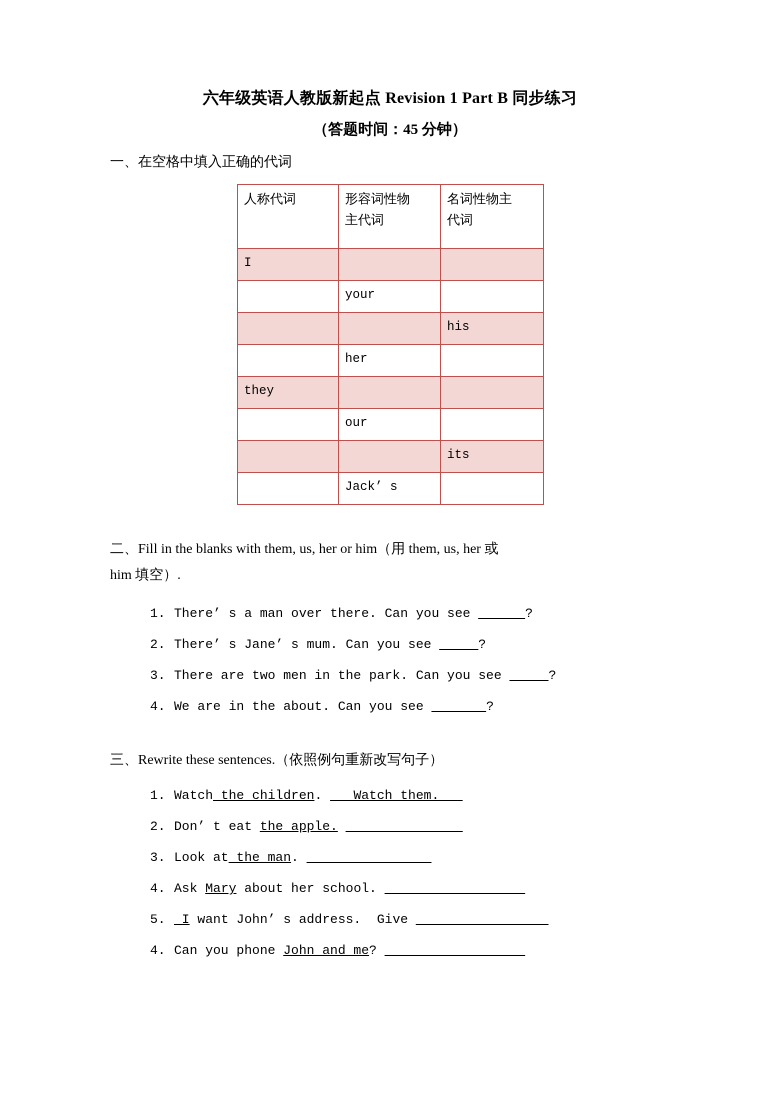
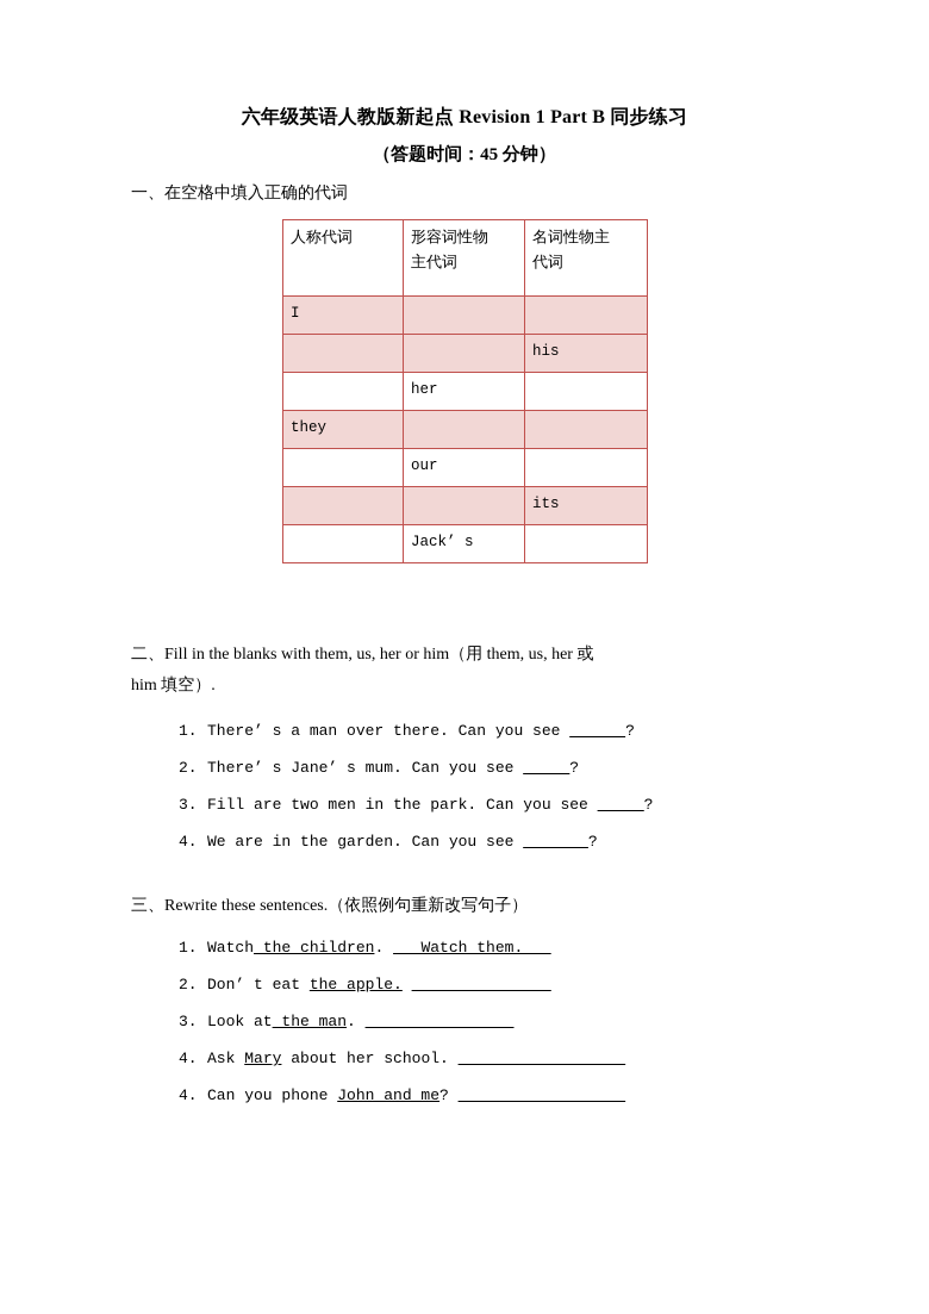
  六年级英语人教版新起点 Revision 1 Part B 同步练习
  （答题时间：45 分钟）
  一、在空格中填入正确的代词
  人称代词	形容词性物 主代词	名词性物主 代词
  I
- 	your
  		his
  	her
  they
  	our
  		its
  	Jack’ s
  二、Fill in the blanks with them, us, her or him（用 them, us, her 或
  him 填空）.
  1. There’ s a man over there. Can you see ______?
  2. There’ s Jane’ s mum. Can you see _____?
- 3. There are two men in the park. Can you see _____?
+ 3. Fill are two men in the park. Can you see _____?
- 4. We are in the about. Can you see _______?
+ 4. We are in the garden. Can you see _______?
  三、Rewrite these sentences.（依照例句重新改写句子）
  1. Watch the children. Watch them.
  2. Don’ t eat the apple. _______________
  3. Look at the man. ________________
  4. Ask Mary about her school. __________________
- 5. I want John’ s address. Give _________________
  4. Can you phone John and me? __________________
